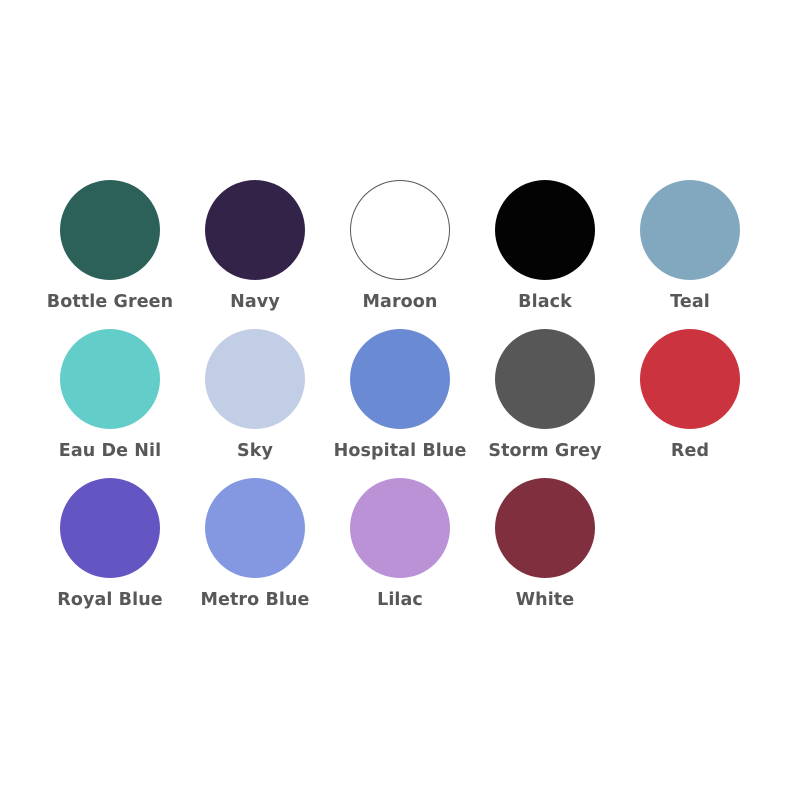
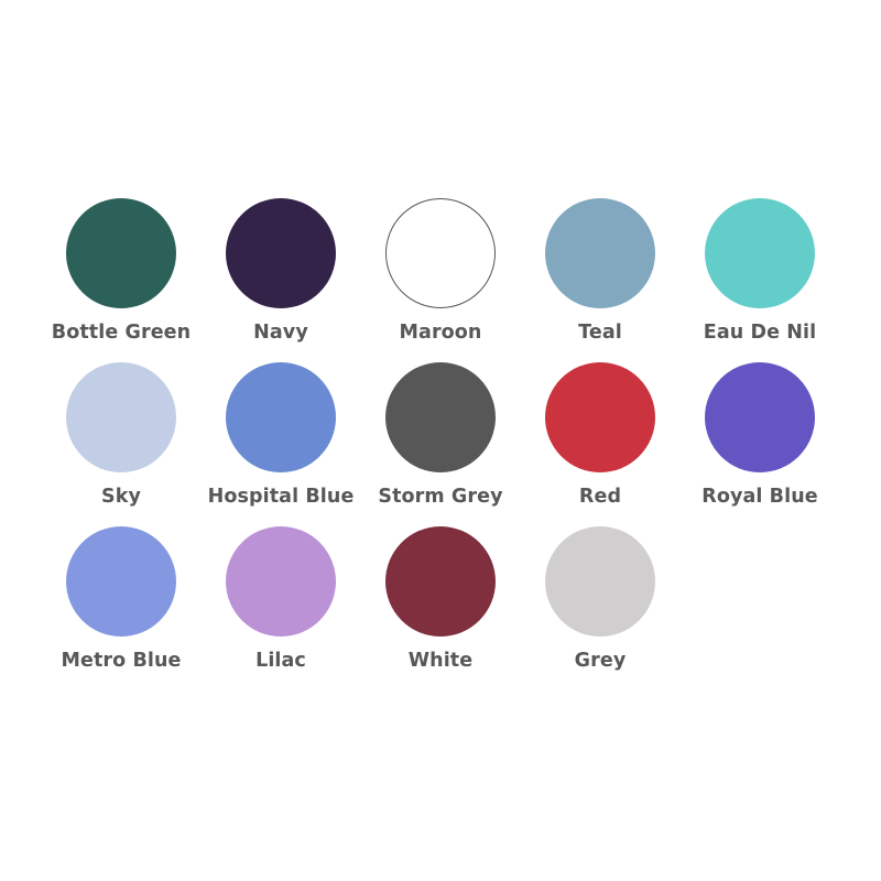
  Bottle Green
  Navy
  Maroon
- Black
  Teal
  Eau De Nil
  Sky
  Hospital Blue
  Storm Grey
  Red
  Royal Blue
  Metro Blue
  Lilac
  White
+ Grey
